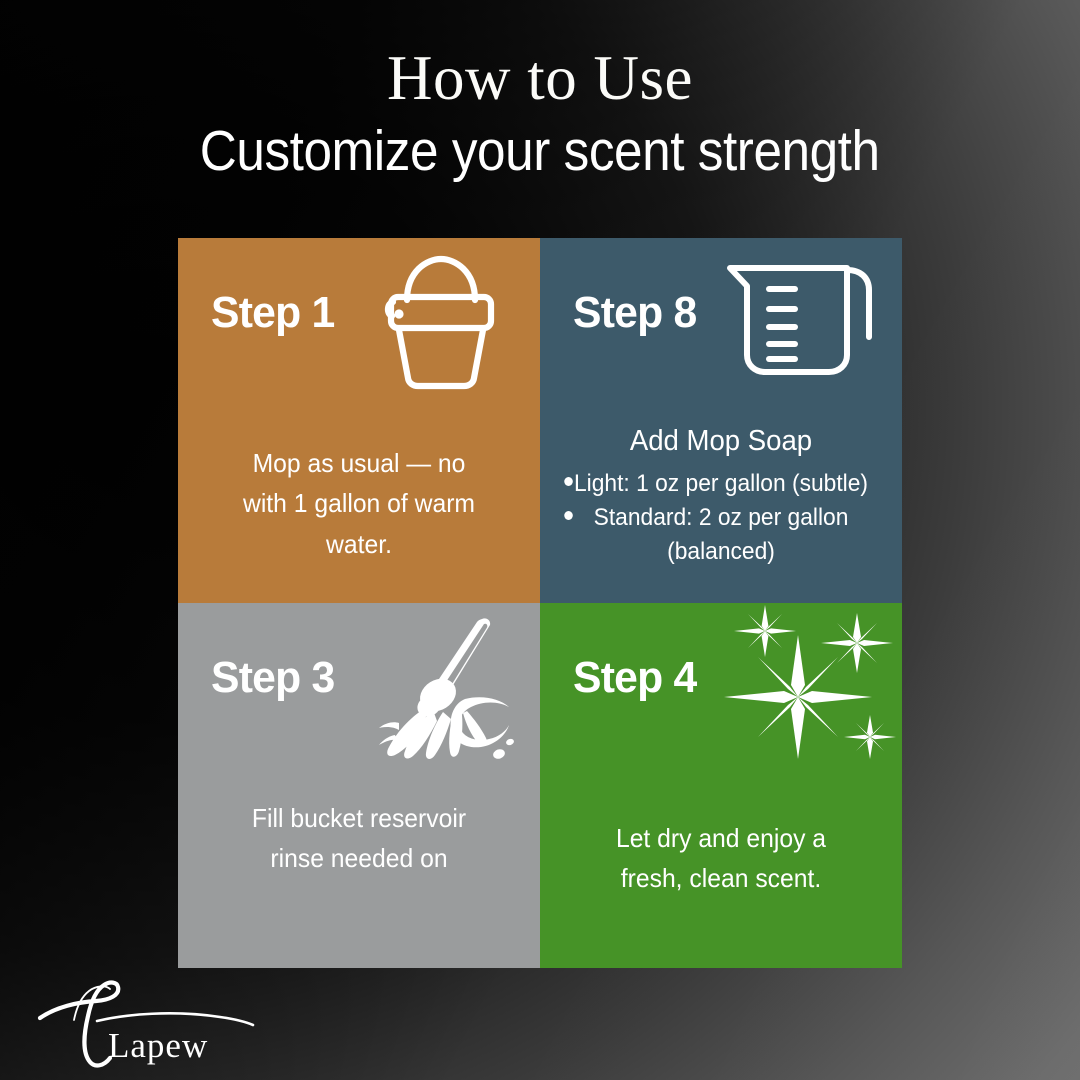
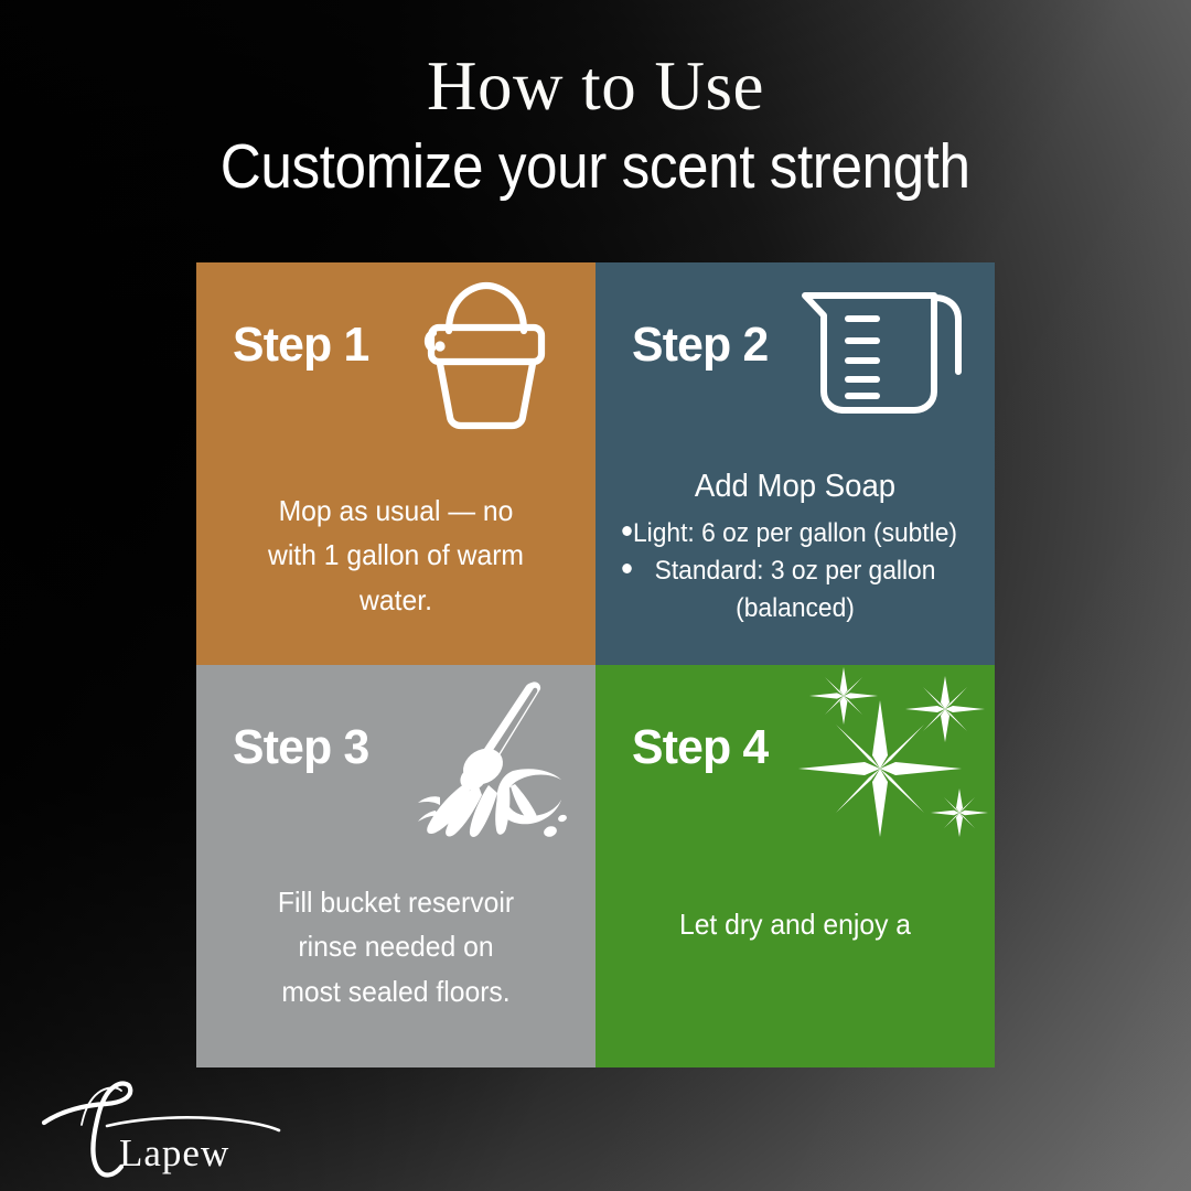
  How to Use
  Customize your scent strength
  Step 1
  Mop as usual — no
  with 1 gallon of warm
  water.
- Step 8
+ Step 2
  Add Mop Soap
- Light: 1 oz per gallon (subtle)
+ Light: 6 oz per gallon (subtle)
- Standard: 2 oz per gallon
+ Standard: 3 oz per gallon
  (balanced)
  Step 3
  Fill bucket reservoir
  rinse needed on
+ most sealed floors.
  Step 4
  Let dry and enjoy a
- fresh, clean scent.
  Lapew
